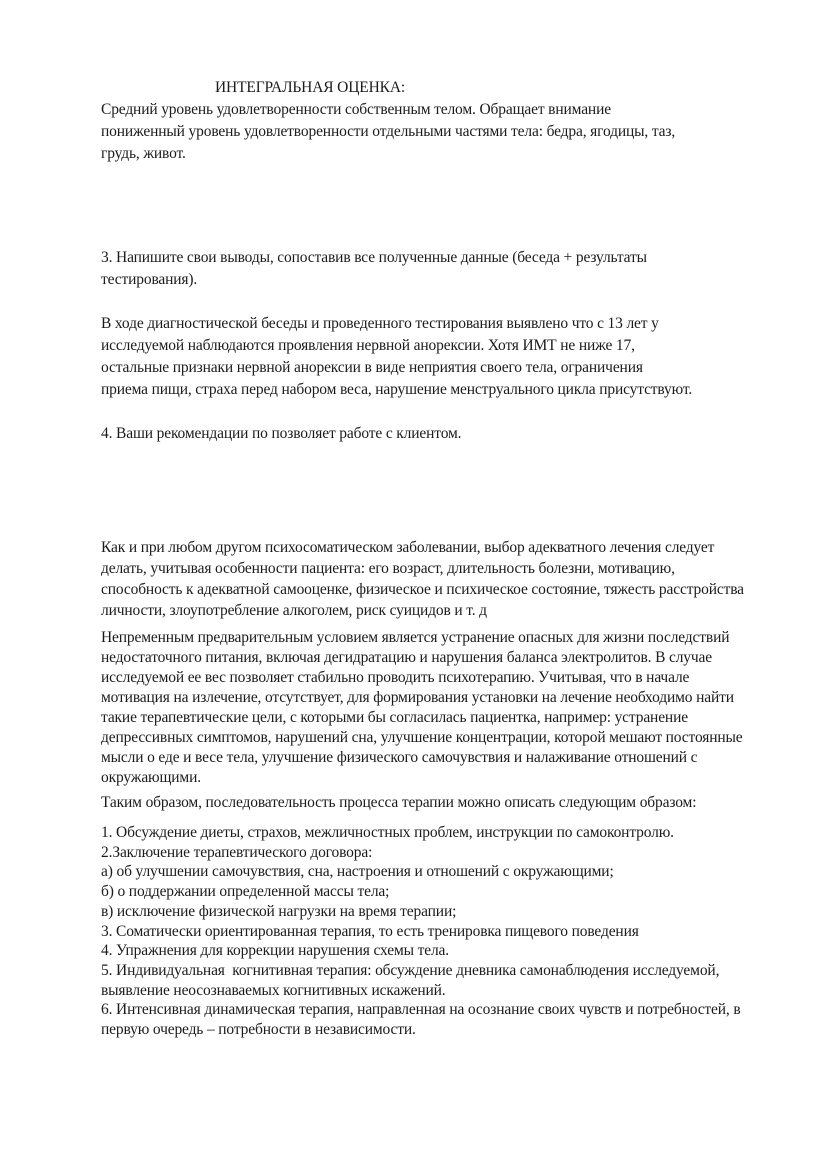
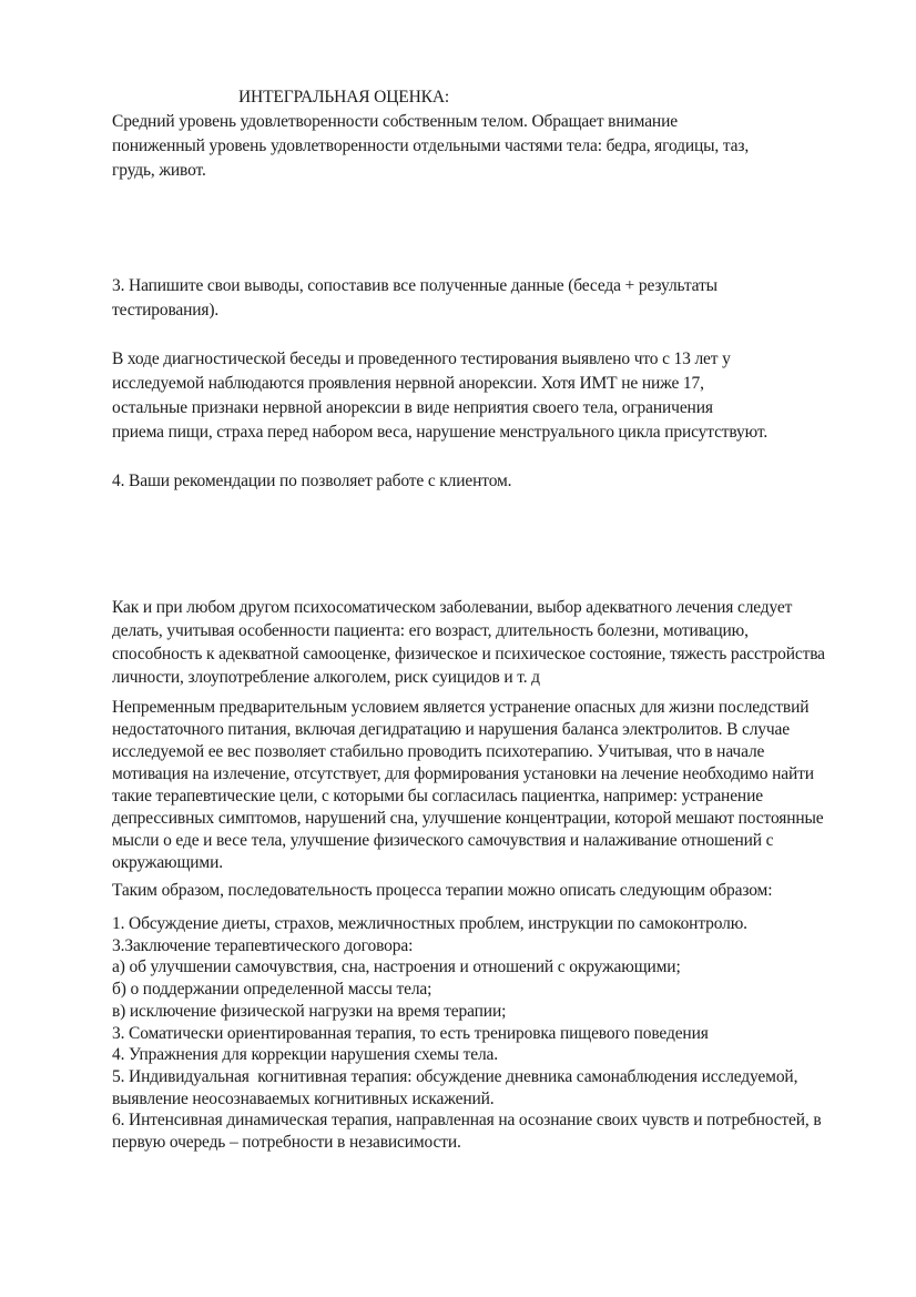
  ИНТЕГРАЛЬНАЯ ОЦЕНКА:
  Средний уровень удовлетворенности собственным телом. Обращает внимание
  пониженный уровень удовлетворенности отдельными частями тела: бедра, ягодицы, таз,
  грудь, живот.
  3. Напишите свои выводы, сопоставив все полученные данные (беседа + результаты
  тестирования).
  В ходе диагностической беседы и проведенного тестирования выявлено что с 13 лет у
  исследуемой наблюдаются проявления нервной анорексии. Хотя ИМТ не ниже 17,
  остальные признаки нервной анорексии в виде неприятия своего тела, ограничения
  приема пищи, страха перед набором веса, нарушение менструального цикла присутствуют.
  4. Ваши рекомендации по позволяет работе с клиентом.
  Как и при любом другом психосоматическом заболевании, выбор адекватного лечения следует
  делать, учитывая особенности пациента: его возраст, длительность болезни, мотивацию,
  способность к адекватной самооценке, физическое и психическое состояние, тяжесть расстройства
  личности, злоупотребление алкоголем, риск суицидов и т. д
  Непременным предварительным условием является устранение опасных для жизни последствий
  недостаточного питания, включая дегидратацию и нарушения баланса электролитов. В случае
  исследуемой ее вес позволяет стабильно проводить психотерапию. Учитывая, что в начале
  мотивация на излечение, отсутствует, для формирования установки на лечение необходимо найти
  такие терапевтические цели, с которыми бы согласилась пациентка, например: устранение
  депрессивных симптомов, нарушений сна, улучшение концентрации, которой мешают постоянные
  мысли о еде и весе тела, улучшение физического самочувствия и налаживание отношений с
  окружающими.
  Таким образом, последовательность процесса терапии можно описать следующим образом:
  1. Обсуждение диеты, страхов, межличностных проблем, инструкции по самоконтролю.
- 2.Заключение терапевтического договора:
+ 3.Заключение терапевтического договора:
  а) об улучшении самочувствия, сна, настроения и отношений с окружающими;
  б) о поддержании определенной массы тела;
  в) исключение физической нагрузки на время терапии;
  3. Соматически ориентированная терапия, то есть тренировка пищевого поведения
  4. Упражнения для коррекции нарушения схемы тела.
  5. Индивидуальная когнитивная терапия: обсуждение дневника самонаблюдения исследуемой,
  выявление неосознаваемых когнитивных искажений.
  6. Интенсивная динамическая терапия, направленная на осознание своих чувств и потребностей, в
  первую очередь – потребности в независимости.
